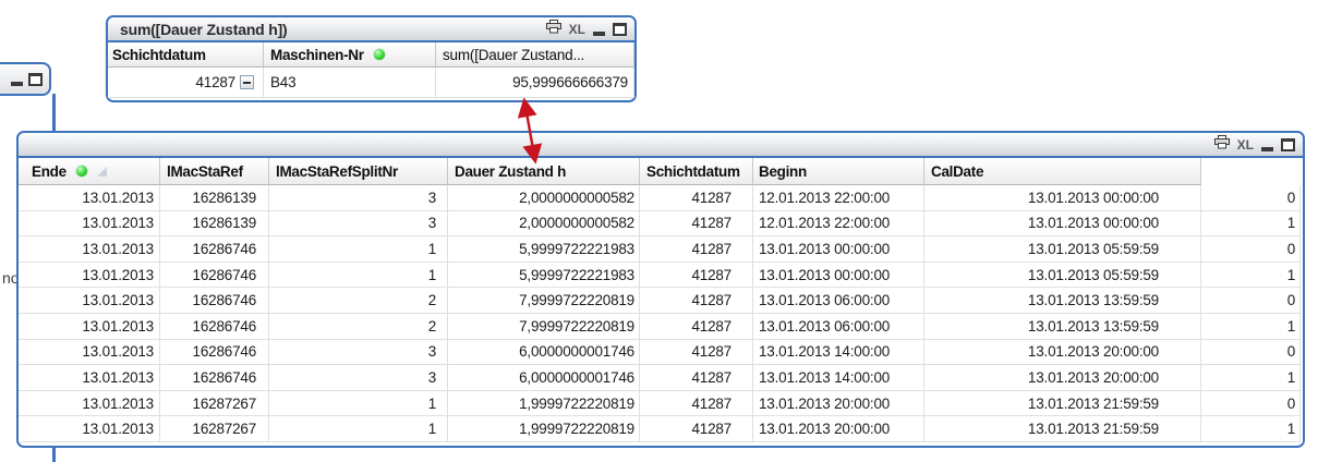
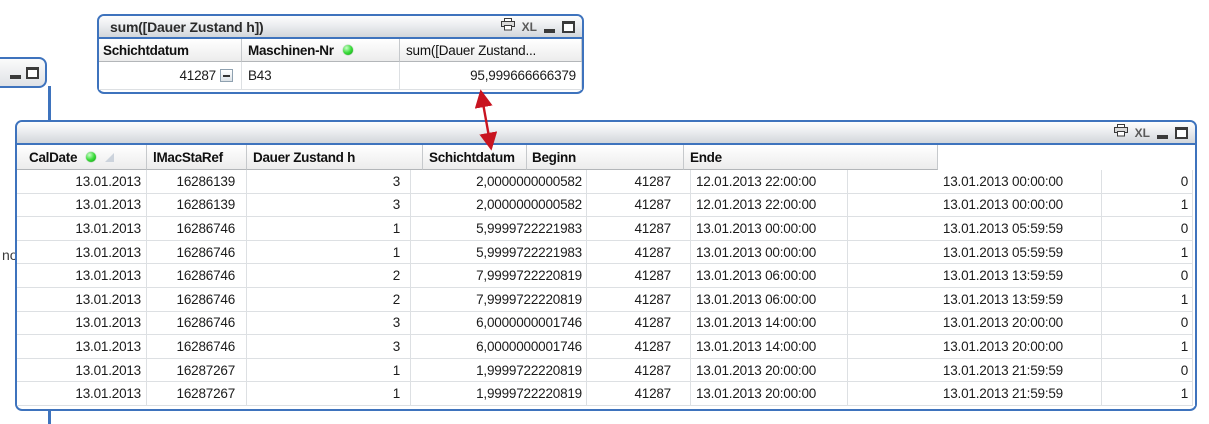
  no
  sum([Dauer Zustand h])
  XL
  Schichtdatum
  Maschinen-Nr
  sum([Dauer Zustand...
  41287
  B43
  95,999666666379
  XL
- Ende
+ CalDate
  lMacStaRef
- lMacStaRefSplitNr
  Dauer Zustand h
  Schichtdatum
  Beginn
- CalDate
+ Ende
  13.01.2013
  16286139
  3
  2,0000000000582
  41287
  12.01.2013 22:00:00
  13.01.2013 00:00:00
  0
  13.01.2013
  16286139
  3
  2,0000000000582
  41287
  12.01.2013 22:00:00
  13.01.2013 00:00:00
  1
  13.01.2013
  16286746
  1
  5,9999722221983
  41287
  13.01.2013 00:00:00
  13.01.2013 05:59:59
  0
  13.01.2013
  16286746
  1
  5,9999722221983
  41287
  13.01.2013 00:00:00
  13.01.2013 05:59:59
  1
  13.01.2013
  16286746
  2
  7,9999722220819
  41287
  13.01.2013 06:00:00
  13.01.2013 13:59:59
  0
  13.01.2013
  16286746
  2
  7,9999722220819
  41287
  13.01.2013 06:00:00
  13.01.2013 13:59:59
  1
  13.01.2013
  16286746
  3
  6,0000000001746
  41287
  13.01.2013 14:00:00
  13.01.2013 20:00:00
  0
  13.01.2013
  16286746
  3
  6,0000000001746
  41287
  13.01.2013 14:00:00
  13.01.2013 20:00:00
  1
  13.01.2013
  16287267
  1
  1,9999722220819
  41287
  13.01.2013 20:00:00
  13.01.2013 21:59:59
  0
  13.01.2013
  16287267
  1
  1,9999722220819
  41287
  13.01.2013 20:00:00
  13.01.2013 21:59:59
  1
